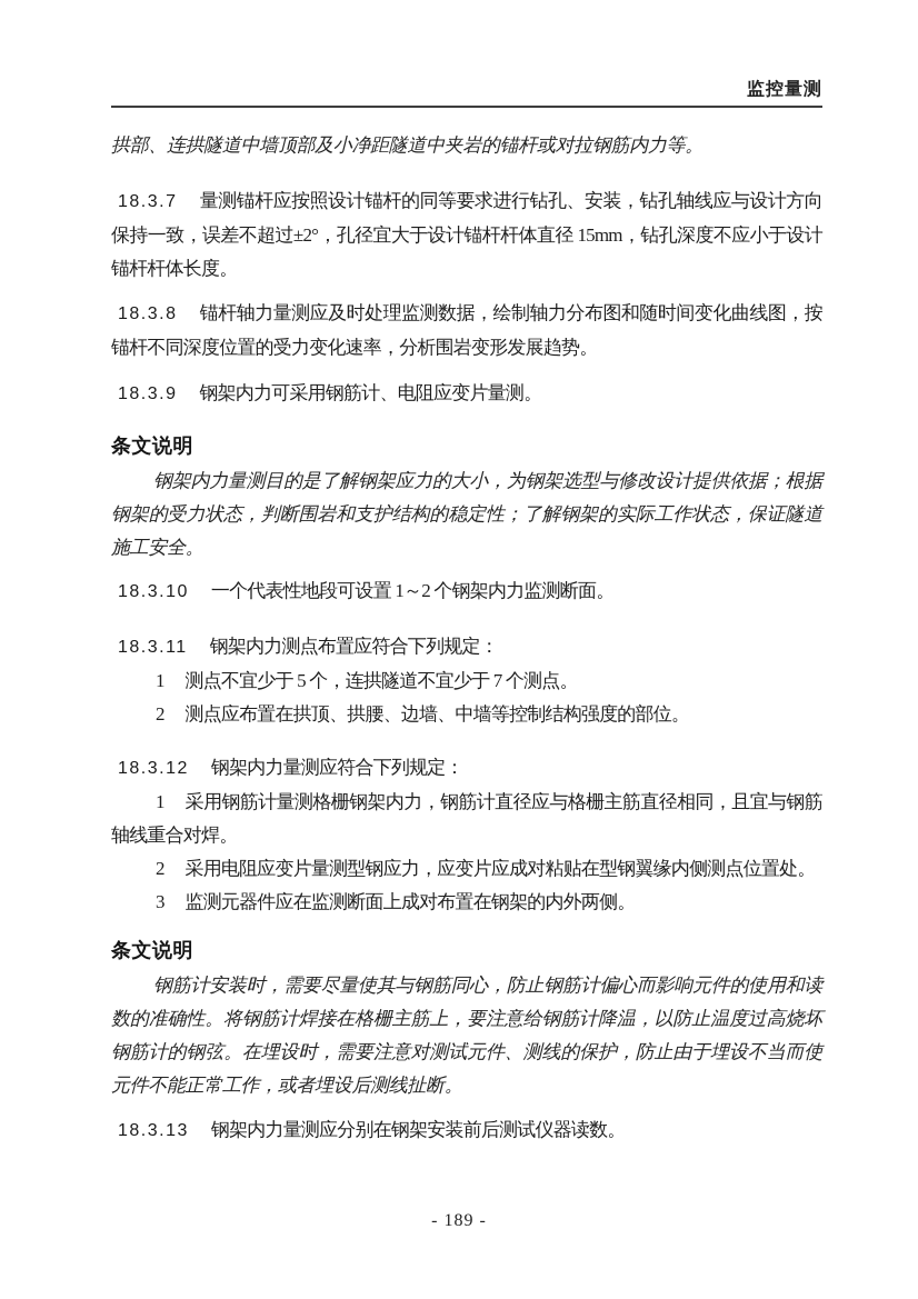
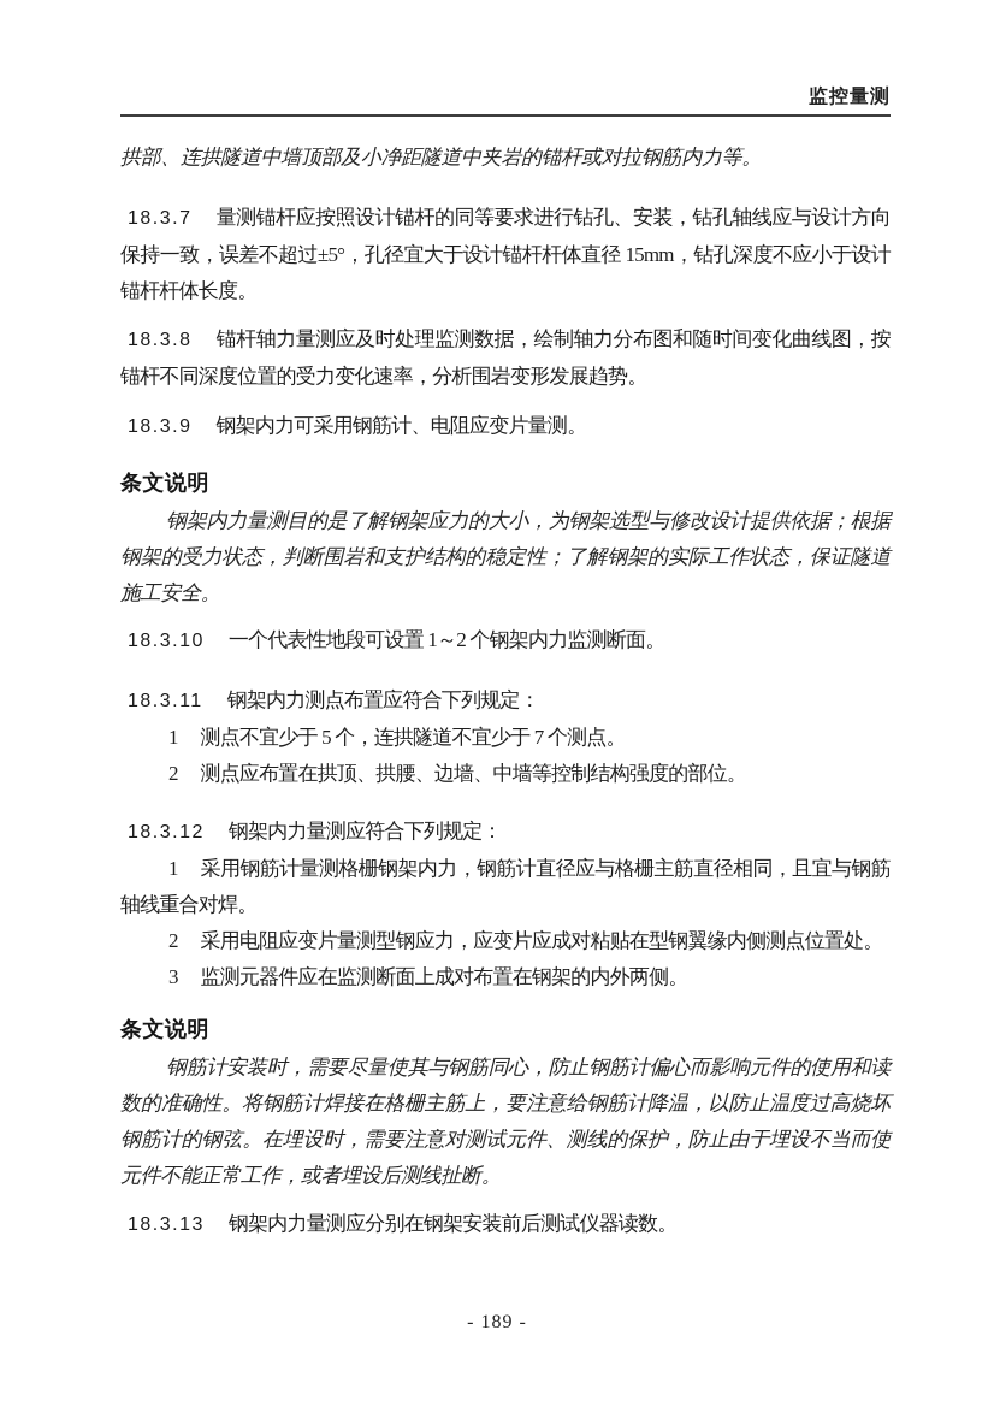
  监控量测
  拱部、连拱隧道中墙顶部及小净距隧道中夹岩的锚杆或对拉钢筋内力等。
- 18.3.7 量测锚杆应按照设计锚杆的同等要求进行钻孔、安装，钻孔轴线应与设计方向保持一致，误差不超过±2°，孔径宜大于设计锚杆杆体直径 15mm，钻孔深度不应小于设计锚杆杆体长度。
+ 18.3.7 量测锚杆应按照设计锚杆的同等要求进行钻孔、安装，钻孔轴线应与设计方向保持一致，误差不超过±5°，孔径宜大于设计锚杆杆体直径 15mm，钻孔深度不应小于设计锚杆杆体长度。
  18.3.8 锚杆轴力量测应及时处理监测数据，绘制轴力分布图和随时间变化曲线图，按锚杆不同深度位置的受力变化速率，分析围岩变形发展趋势。
  18.3.9 钢架内力可采用钢筋计、电阻应变片量测。
  条文说明
  钢架内力量测目的是了解钢架应力的大小，为钢架选型与修改设计提供依据；根据钢架的受力状态，判断围岩和支护结构的稳定性；了解钢架的实际工作状态，保证隧道施工安全。
  18.3.10 一个代表性地段可设置 1～2 个钢架内力监测断面。
  18.3.11 钢架内力测点布置应符合下列规定：
  1 测点不宜少于 5 个，连拱隧道不宜少于 7 个测点。
  2 测点应布置在拱顶、拱腰、边墙、中墙等控制结构强度的部位。
  18.3.12 钢架内力量测应符合下列规定：
  1 采用钢筋计量测格栅钢架内力，钢筋计直径应与格栅主筋直径相同，且宜与钢筋轴线重合对焊。
  2 采用电阻应变片量测型钢应力，应变片应成对粘贴在型钢翼缘内侧测点位置处。
  3 监测元器件应在监测断面上成对布置在钢架的内外两侧。
  条文说明
  钢筋计安装时，需要尽量使其与钢筋同心，防止钢筋计偏心而影响元件的使用和读数的准确性。将钢筋计焊接在格栅主筋上，要注意给钢筋计降温，以防止温度过高烧坏钢筋计的钢弦。在埋设时，需要注意对测试元件、测线的保护，防止由于埋设不当而使元件不能正常工作，或者埋设后测线扯断。
  18.3.13 钢架内力量测应分别在钢架安装前后测试仪器读数。
  - 189 -
